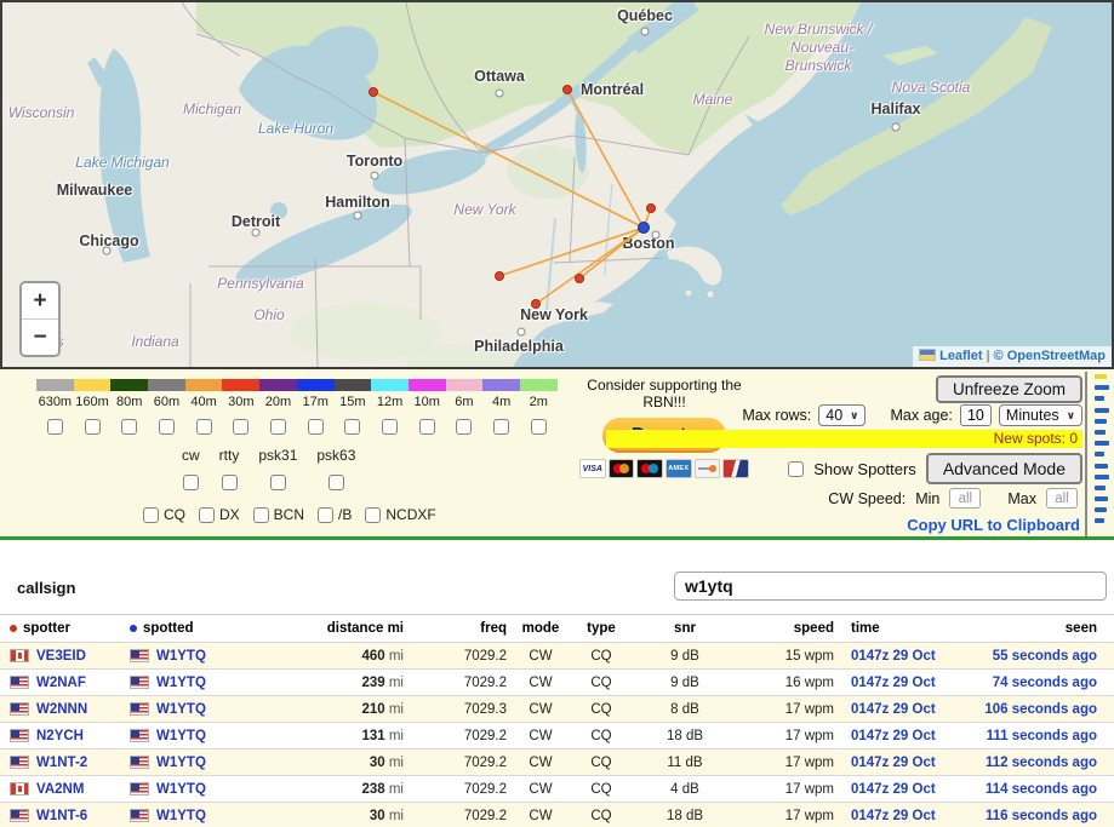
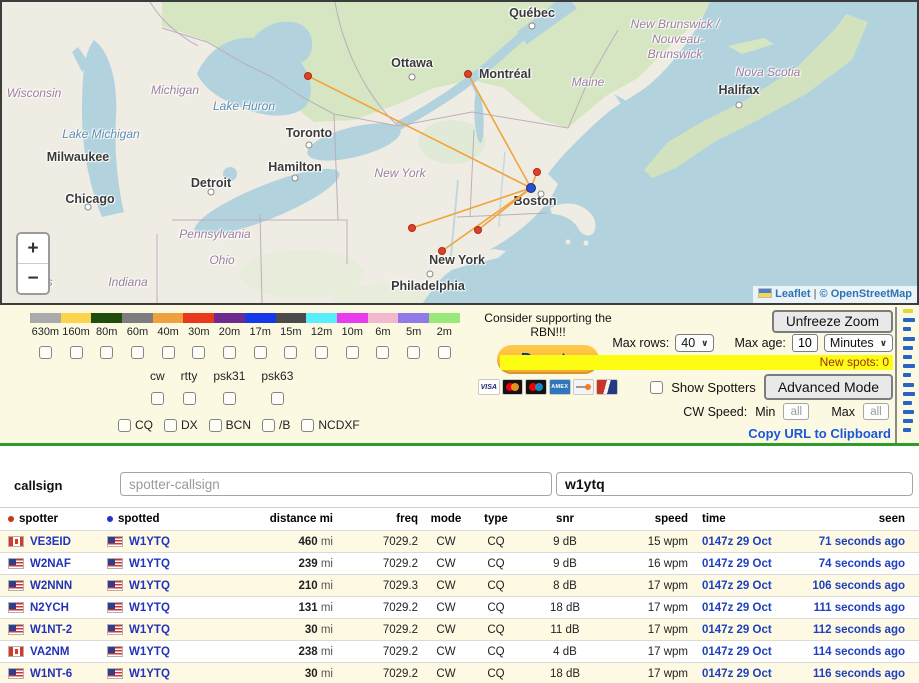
  Milwaukee
  Chicago
  Detroit
  Toronto
  Hamilton
  Ottawa
  Québec
  Montréal
  Halifax
  Boston
  New York
  Philadelphia
  Wisconsin
  Michigan
  Maine
  New Brunswick /
  Nouveau-
  Brunswick
  Nova Scotia
  New York
  Pennsylvania
  Ohio
  Indiana
  Lake Michigan
  Lake Huron
  +
  −
  Leaflet | © OpenStreetMap
  630m
  160m
  80m
  60m
  40m
  30m
  20m
  17m
  15m
  12m
  10m
  6m
- 4m
+ 5m
  2m
  cw
  rtty
  psk31
  psk63
  CQ
  DX
  BCN
  /B
  NCDXF
  Consider supporting the
  RBN!!!
  Unfreeze Zoom
  Max rows:
  40
  ∨
  Max age:
  10
  Minutes
  ∨
  New spots: 0
  Show Spotters
  Advanced Mode
  CW Speed:
  Min
  all
  Max
  all
  Copy URL to Clipboard
  callsign
+ spotter-callsign
  w1ytq
  spotter
  spotted
  distance mi
  freq
  mode
  type
  snr
  speed
  time
  seen
  VE3EID
  W1YTQ
  460 mi
  7029.2
  CW
  CQ
  9 dB
  15 wpm
  0147z 29 Oct
- 55 seconds ago
+ 71 seconds ago
  W2NAF
  W1YTQ
  239 mi
  7029.2
  CW
  CQ
  9 dB
  16 wpm
  0147z 29 Oct
  74 seconds ago
  W2NNN
  W1YTQ
  210 mi
  7029.3
  CW
  CQ
  8 dB
  17 wpm
  0147z 29 Oct
  106 seconds ago
  N2YCH
  W1YTQ
  131 mi
  7029.2
  CW
  CQ
  18 dB
  17 wpm
  0147z 29 Oct
  111 seconds ago
  W1NT-2
  W1YTQ
  30 mi
  7029.2
  CW
  CQ
  11 dB
  17 wpm
  0147z 29 Oct
  112 seconds ago
  VA2NM
  W1YTQ
  238 mi
  7029.2
  CW
  CQ
  4 dB
  17 wpm
  0147z 29 Oct
  114 seconds ago
  W1NT-6
  W1YTQ
  30 mi
  7029.2
  CW
  CQ
  18 dB
  17 wpm
  0147z 29 Oct
  116 seconds ago
